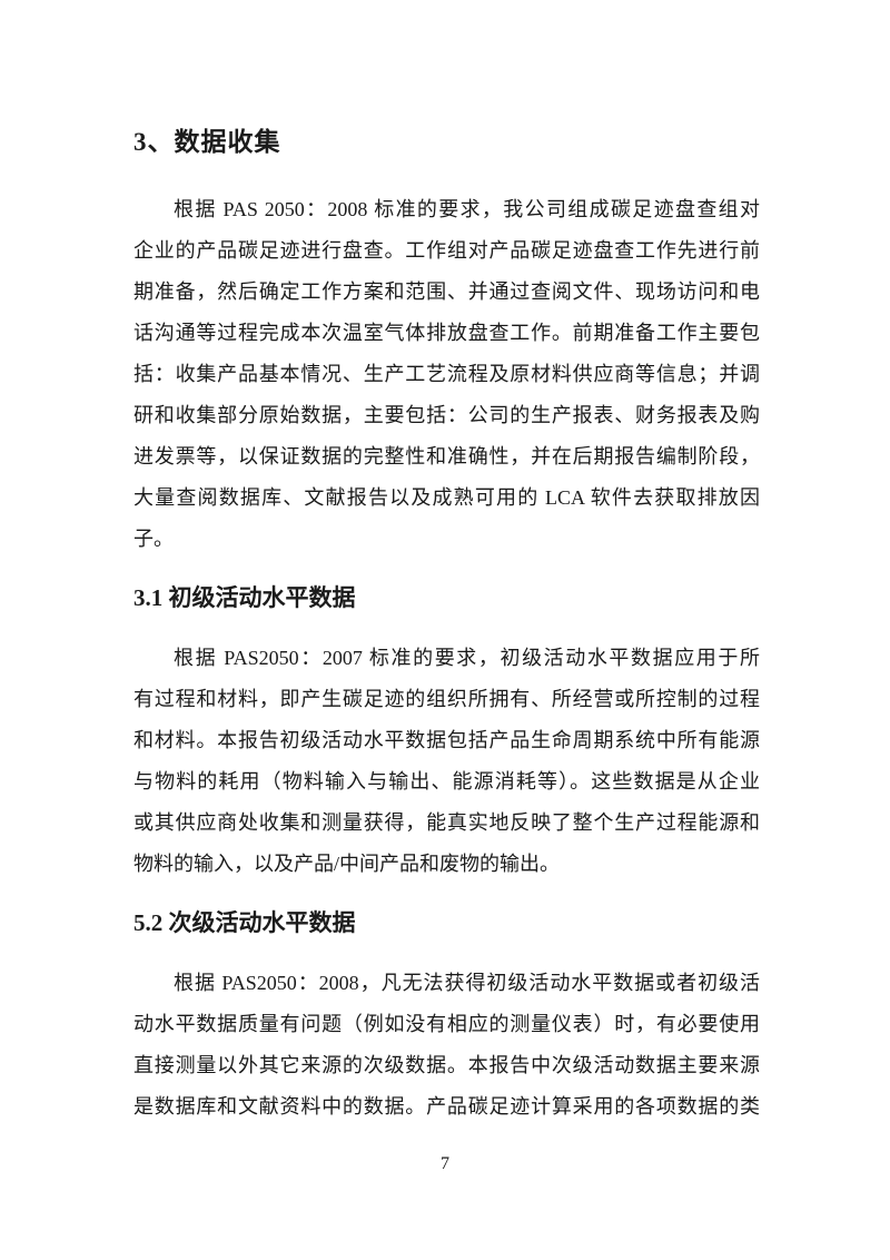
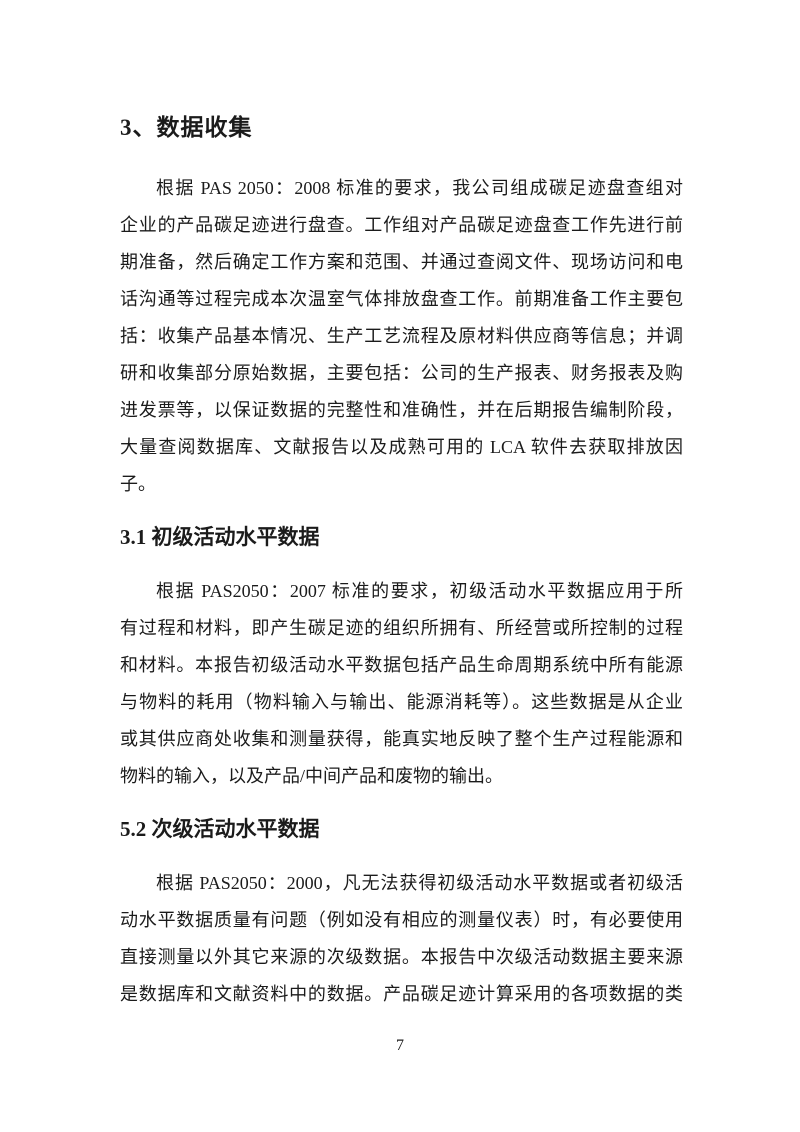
  3、数据收集
  根据 PAS 2050：2008 标准的要求，我公司组成碳足迹盘查组对
  企业的产品碳足迹进行盘查。工作组对产品碳足迹盘查工作先进行前
  期准备，然后确定工作方案和范围、并通过查阅文件、现场访问和电
  话沟通等过程完成本次温室气体排放盘查工作。前期准备工作主要包
  括：收集产品基本情况、生产工艺流程及原材料供应商等信息；并调
  研和收集部分原始数据，主要包括：公司的生产报表、财务报表及购
  进发票等，以保证数据的完整性和准确性，并在后期报告编制阶段，
  大量查阅数据库、文献报告以及成熟可用的 LCA 软件去获取排放因
  子。
  3.1 初级活动水平数据
  根据 PAS2050：2007 标准的要求，初级活动水平数据应用于所
  有过程和材料，即产生碳足迹的组织所拥有、所经营或所控制的过程
  和材料。本报告初级活动水平数据包括产品生命周期系统中所有能源
  与物料的耗用（物料输入与输出、能源消耗等）。这些数据是从企业
  或其供应商处收集和测量获得，能真实地反映了整个生产过程能源和
  物料的输入，以及产品/中间产品和废物的输出。
  5.2 次级活动水平数据
- 根据 PAS2050：2008，凡无法获得初级活动水平数据或者初级活
+ 根据 PAS2050：2000，凡无法获得初级活动水平数据或者初级活
  动水平数据质量有问题（例如没有相应的测量仪表）时，有必要使用
  直接测量以外其它来源的次级数据。本报告中次级活动数据主要来源
  是数据库和文献资料中的数据。产品碳足迹计算采用的各项数据的类
  7
